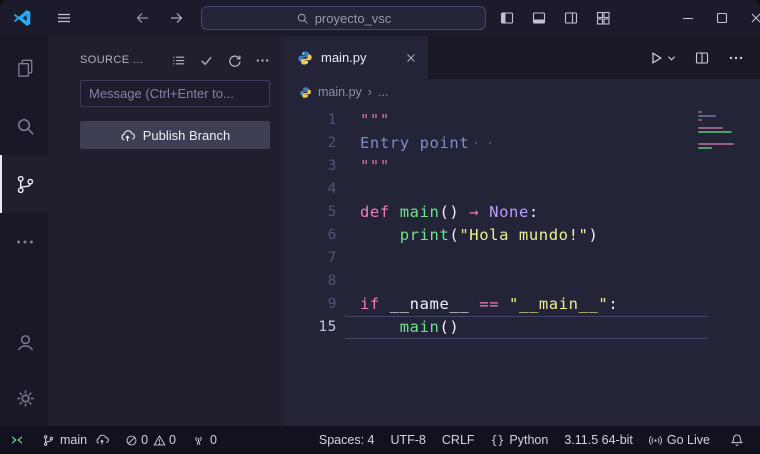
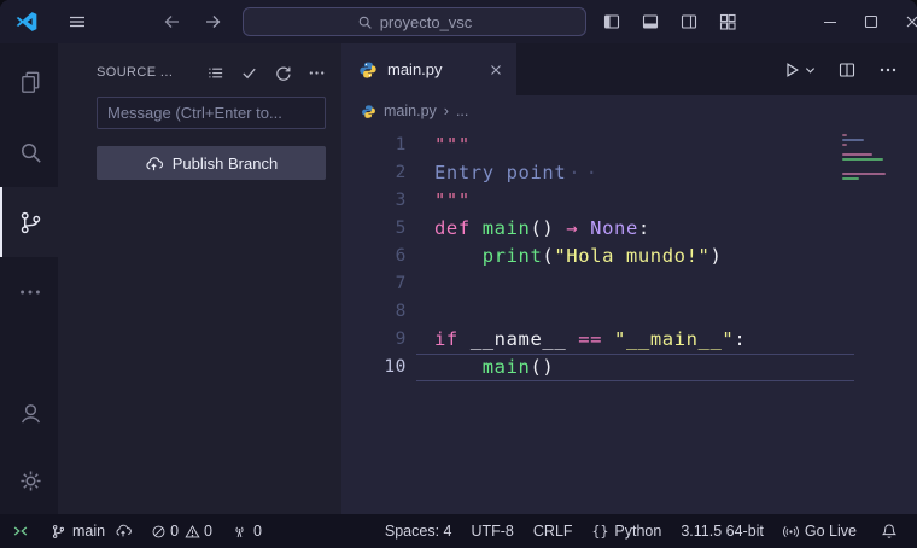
  proyecto_vsc
  SOURCE ...
  Message (Ctrl+Enter to...
  Publish Branch
  main.py
  main.py
  ›
  ...
  1
  """
  2
  Entry point··
  3
  """
- 4
  5
  def main() → None:
  6
  print("Hola mundo!")
  7
  8
  9
  if __name__ == "__main__":
- 15
+ 10
  main()
  main
  0
  0
  0
  Spaces: 4
  UTF-8
  CRLF
  {}
  Python
  3.11.5 64-bit
  Go Live
